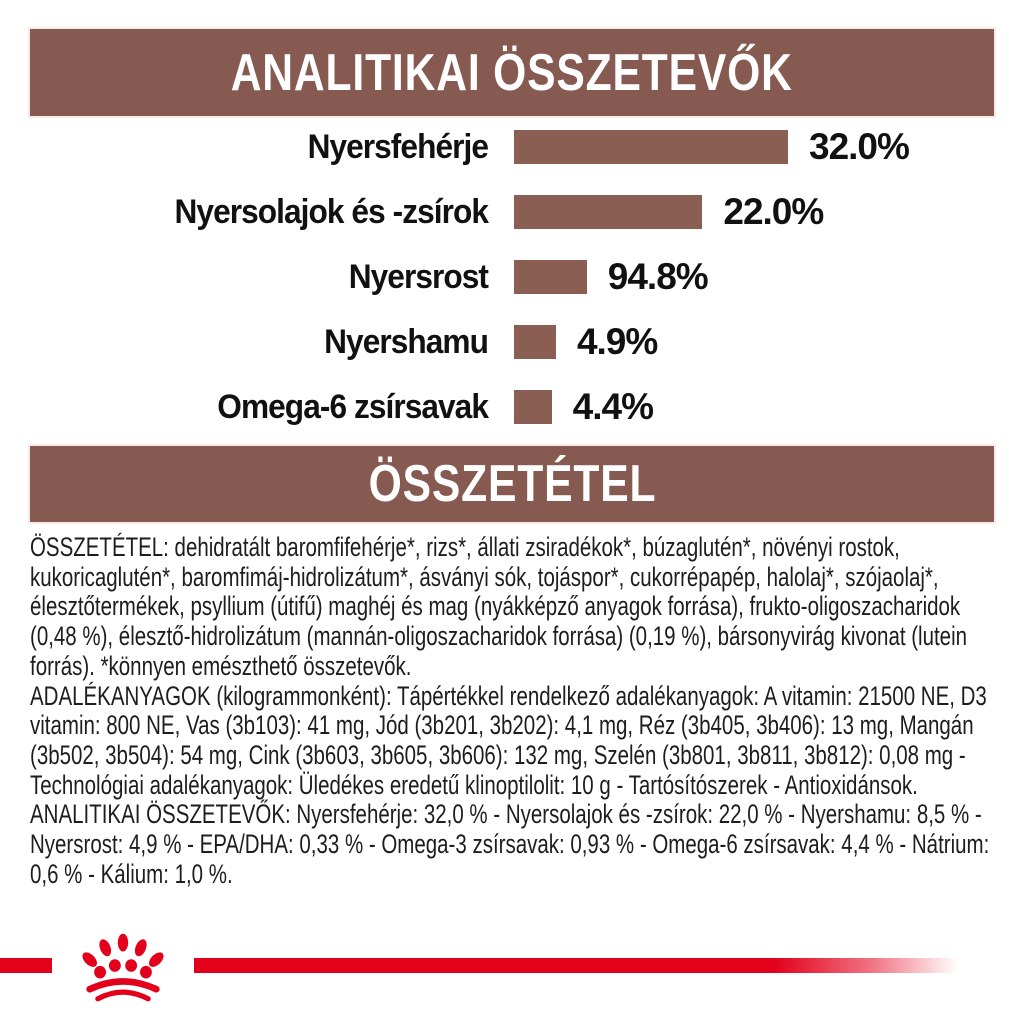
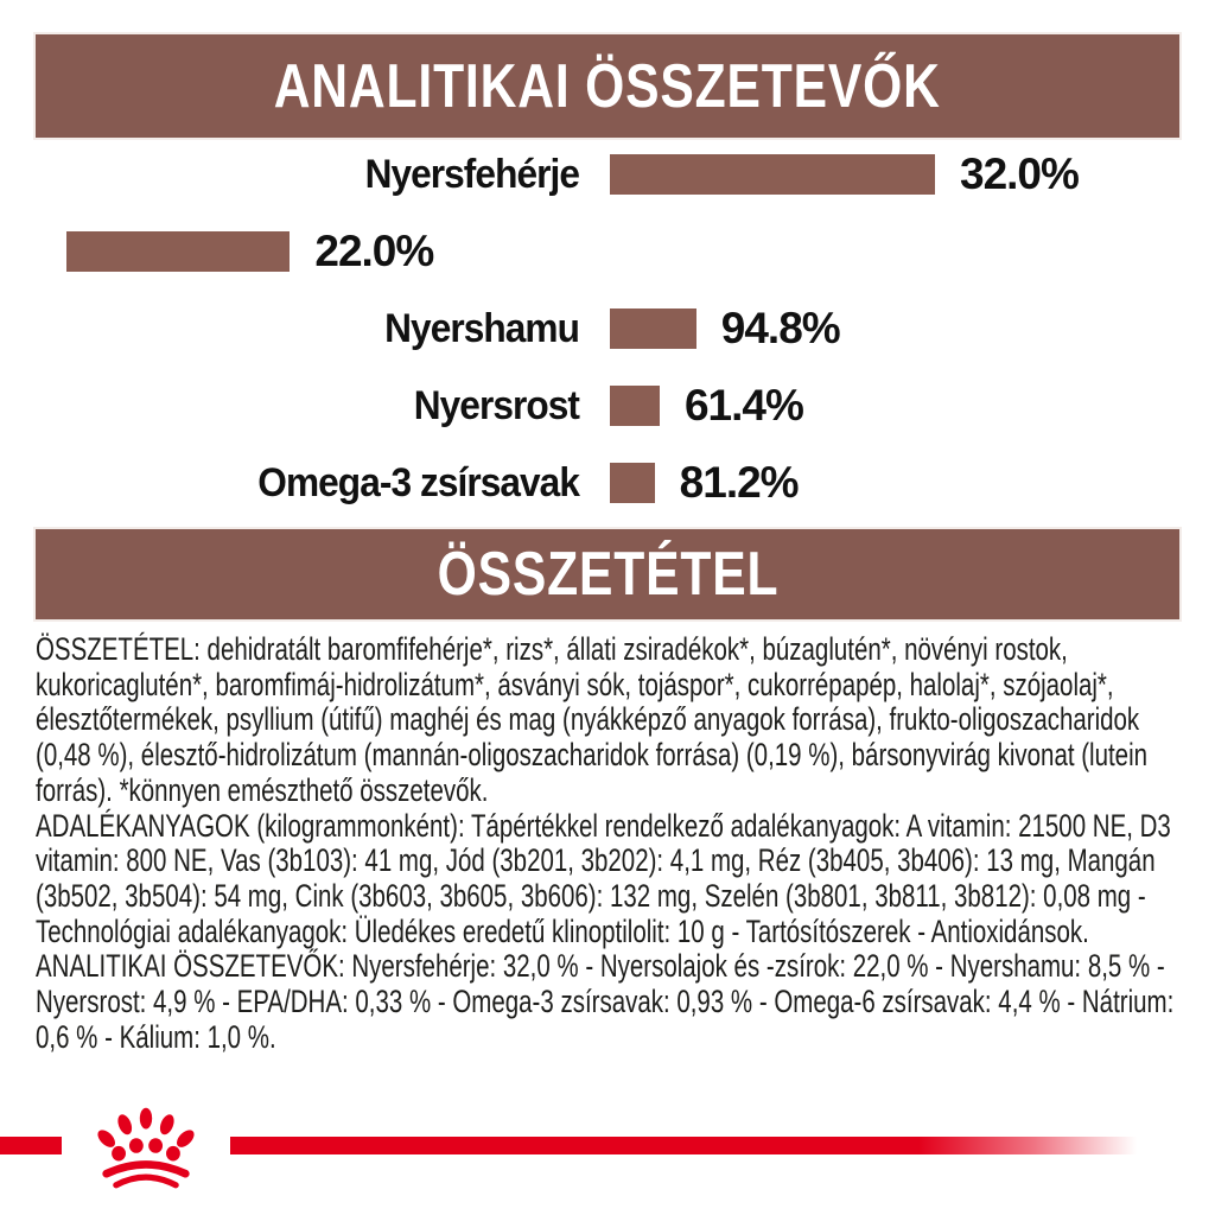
  ANALITIKAI ÖSSZETEVŐK
  Nyersfehérje
  32.0%
- Nyersolajok és -zsírok
  22.0%
- Nyersrost
+ Nyershamu
  94.8%
- Nyershamu
+ Nyersrost
- 4.9%
+ 61.4%
- Omega-6 zsírsavak
+ Omega-3 zsírsavak
- 4.4%
+ 81.2%
  ÖSSZETÉTEL
  ÖSSZETÉTEL: dehidratált baromfifehérje*, rizs*, állati zsiradékok*, búzaglutén*, növényi rostok, kukoricaglutén*, baromfimáj-hidrolizátum*, ásványi sók, tojáspor*, cukorrépapép, halolaj*, szójaolaj*, élesztőtermékek, psyllium (útifű) maghéj és mag (nyákképző anyagok forrása), frukto-oligoszacharidok (0,48 %), élesztő-hidrolizátum (mannán-oligoszacharidok forrása) (0,19 %), bársonyvirág kivonat (lutein forrás). *könnyen emészthető összetevők.
  ADALÉKANYAGOK (kilogrammonként): Tápértékkel rendelkező adalékanyagok: A vitamin: 21500 NE, D3 vitamin: 800 NE, Vas (3b103): 41 mg, Jód (3b201, 3b202): 4,1 mg, Réz (3b405, 3b406): 13 mg, Mangán (3b502, 3b504): 54 mg, Cink (3b603, 3b605, 3b606): 132 mg, Szelén (3b801, 3b811, 3b812): 0,08 mg - Technológiai adalékanyagok: Üledékes eredetű klinoptilolit: 10 g - Tartósítószerek - Antioxidánsok.
  ANALITIKAI ÖSSZETEVŐK: Nyersfehérje: 32,0 % - Nyersolajok és -zsírok: 22,0 % - Nyershamu: 8,5 % - Nyersrost: 4,9 % - EPA/DHA: 0,33 % - Omega-3 zsírsavak: 0,93 % - Omega-6 zsírsavak: 4,4 % - Nátrium: 0,6 % - Kálium: 1,0 %.
